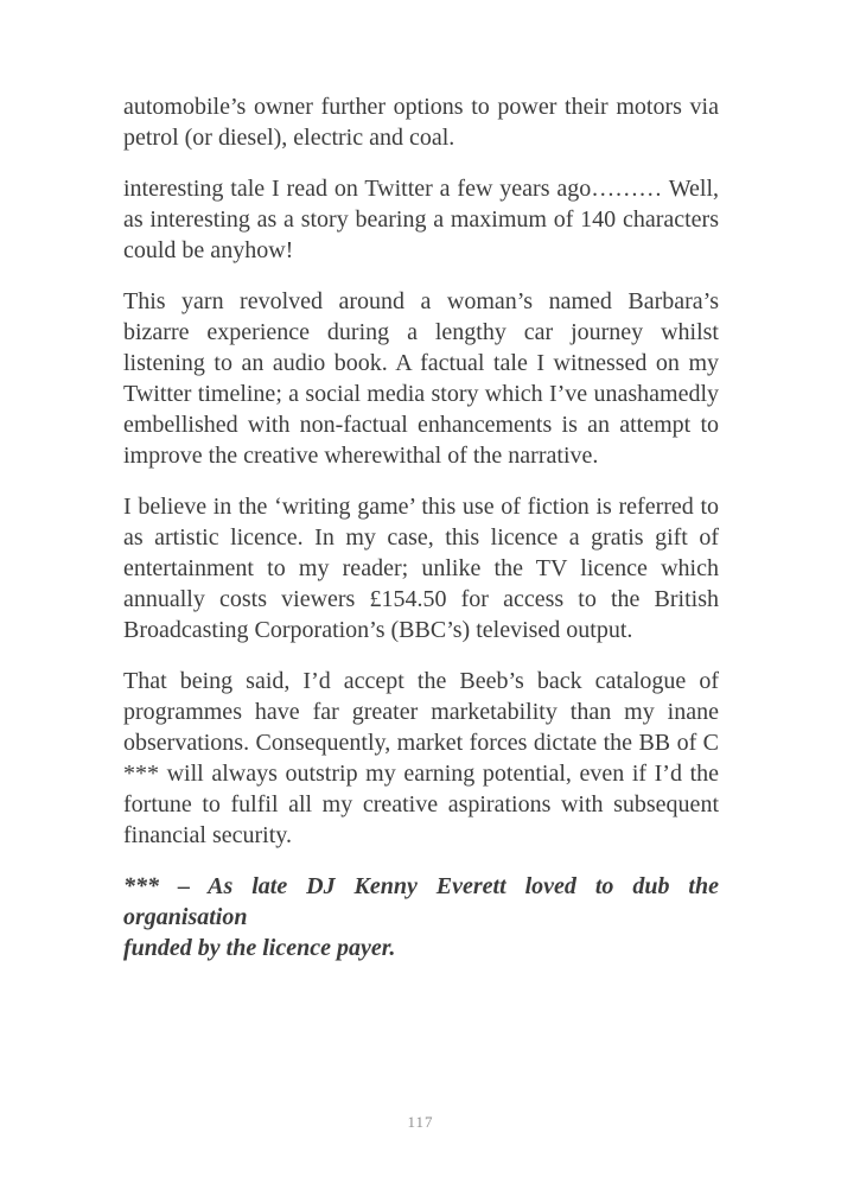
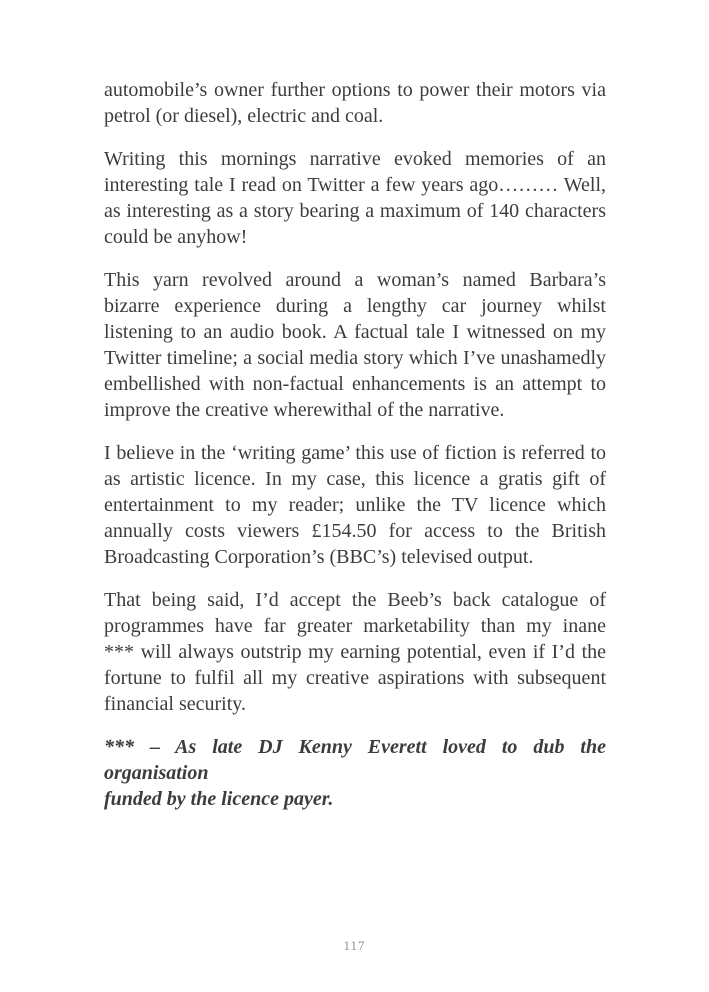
  automobile’s owner further options to power their motors via
  petrol (or diesel), electric and coal.
+ Writing this mornings narrative evoked memories of an
  interesting tale I read on Twitter a few years ago……… Well,
  as interesting as a story bearing a maximum of 140 characters
  could be anyhow!
  This yarn revolved around a woman’s named Barbara’s
  bizarre experience during a lengthy car journey whilst
  listening to an audio book. A factual tale I witnessed on my
  Twitter timeline; a social media story which I’ve unashamedly
  embellished with non-factual enhancements is an attempt to
  improve the creative wherewithal of the narrative.
  I believe in the ‘writing game’ this use of fiction is referred to
  as artistic licence. In my case, this licence a gratis gift of
  entertainment to my reader; unlike the TV licence which
  annually costs viewers £154.50 for access to the British
  Broadcasting Corporation’s (BBC’s) televised output.
  That being said, I’d accept the Beeb’s back catalogue of
  programmes have far greater marketability than my inane
- observations. Consequently, market forces dictate the BB of C
  *** will always outstrip my earning potential, even if I’d the
  fortune to fulfil all my creative aspirations with subsequent
  financial security.
  *** – As late DJ Kenny Everett loved to dub the organisation
  funded by the licence payer.
  117
